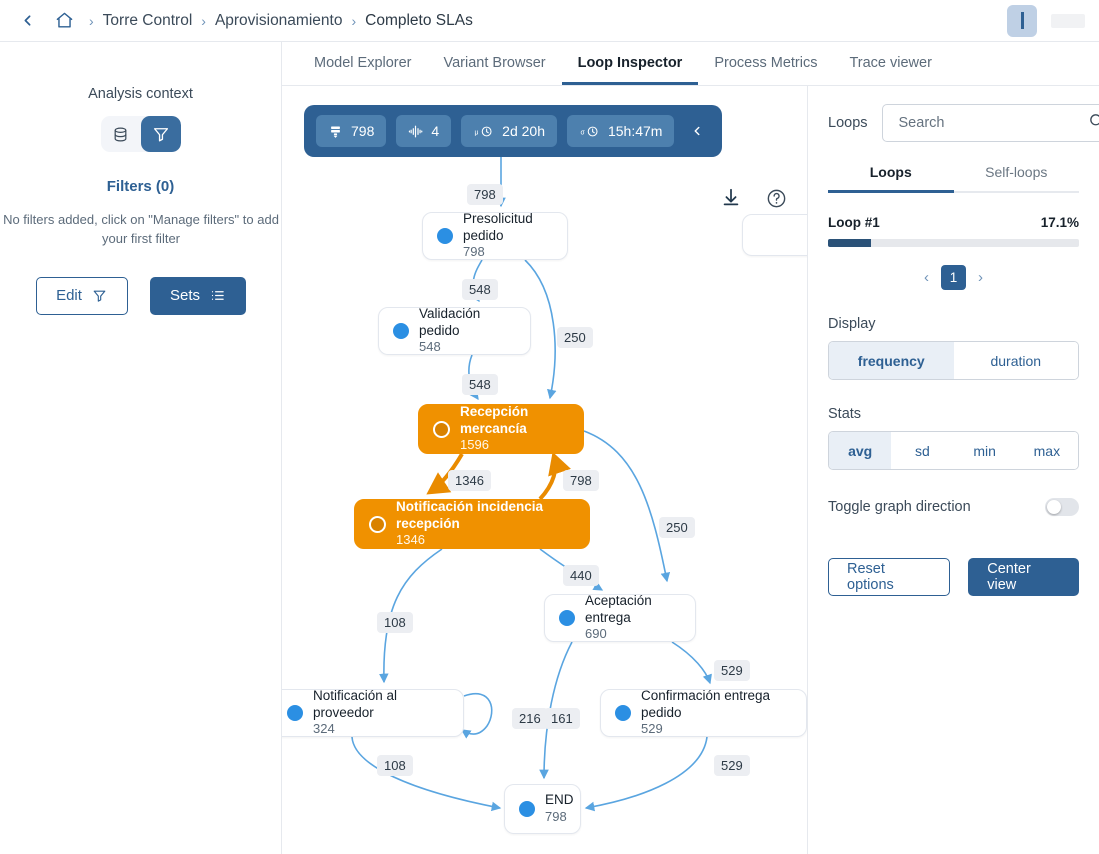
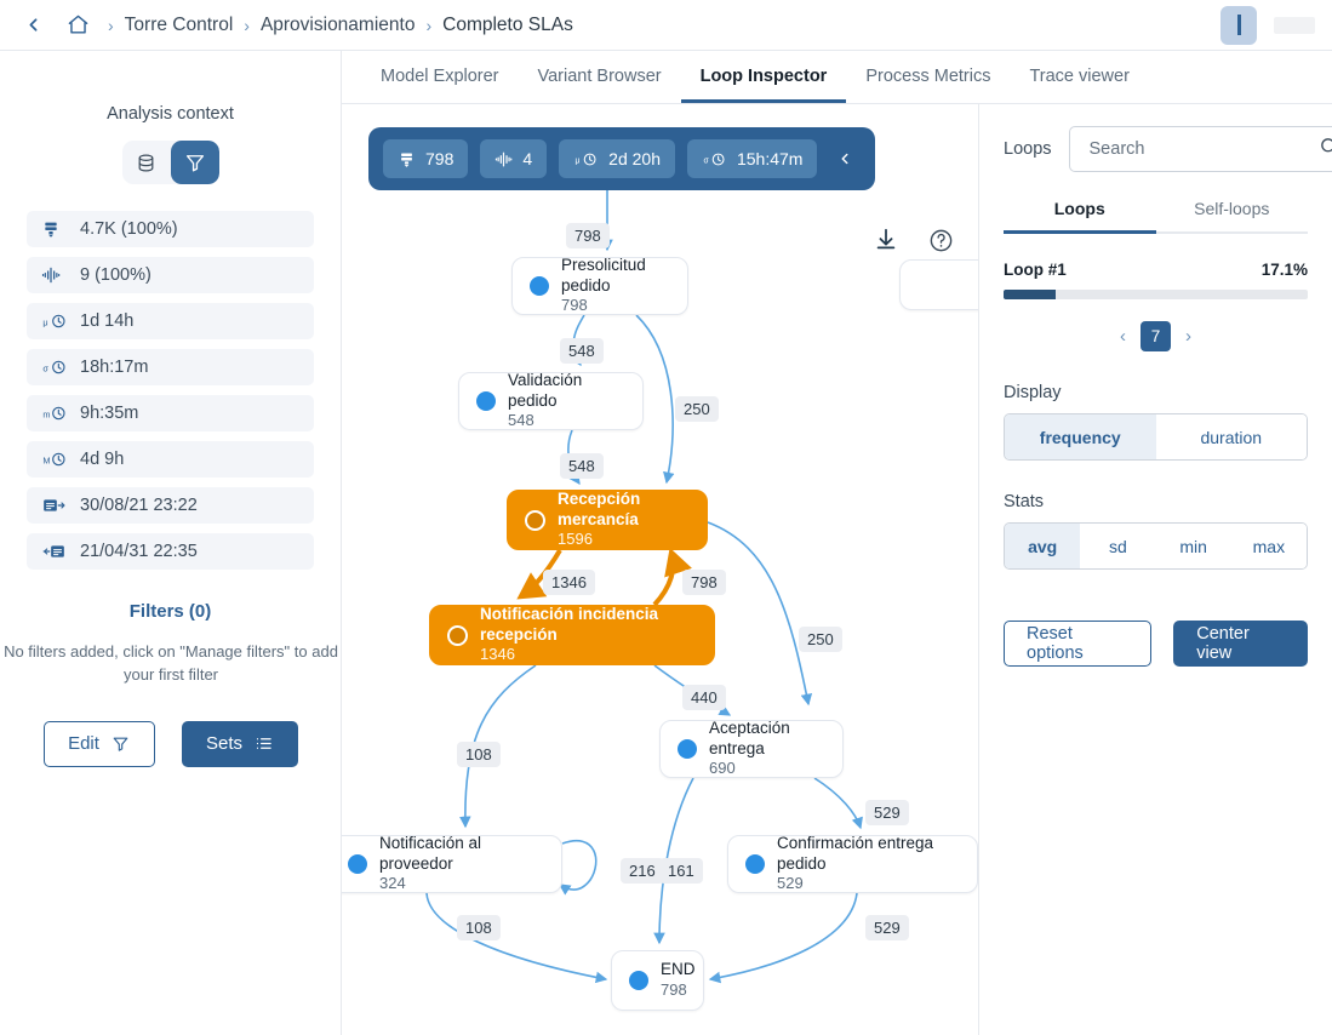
  ›
  Torre Control
  ›
  Aprovisionamiento
  ›
  Completo SLAs
  Analysis context
+ 4.7K (100%)
+ 9 (100%)
+ μ
+ 1d 14h
+ σ
+ 18h:17m
+ m
+ 9h:35m
+ M
+ 4d 9h
+ 30/08/21 23:22
+ 21/04/31 22:35
  Filters (0)
  No filters added, click on "Manage filters" to add your first filter
  Edit
  Sets
  Model Explorer
  Variant Browser
  Loop Inspector
  Process Metrics
  Trace viewer
  Presolicitud pedido
  798
  Validación pedido
  548
  Recepción mercancía
  1596
  Notificación incidencia recepción
  1346
  Aceptación entrega
  690
  Notificación al proveedor
  324
  Confirmación entrega pedido
  529
  END
  798
  798
  548
  250
  548
  1346
  798
  250
  440
  108
  529
  216
  161
  108
  529
  798
  4
  2d 20h
  15h:47m
  Loops
  Search
  Loops
  Self-loops
  Loop #1
  17.1%
  ‹
- 1
+ 7
  ›
  Display
  frequency
  duration
  Stats
  avg
  sd
  min
  max
- Toggle graph direction
  Reset options
  Center view
